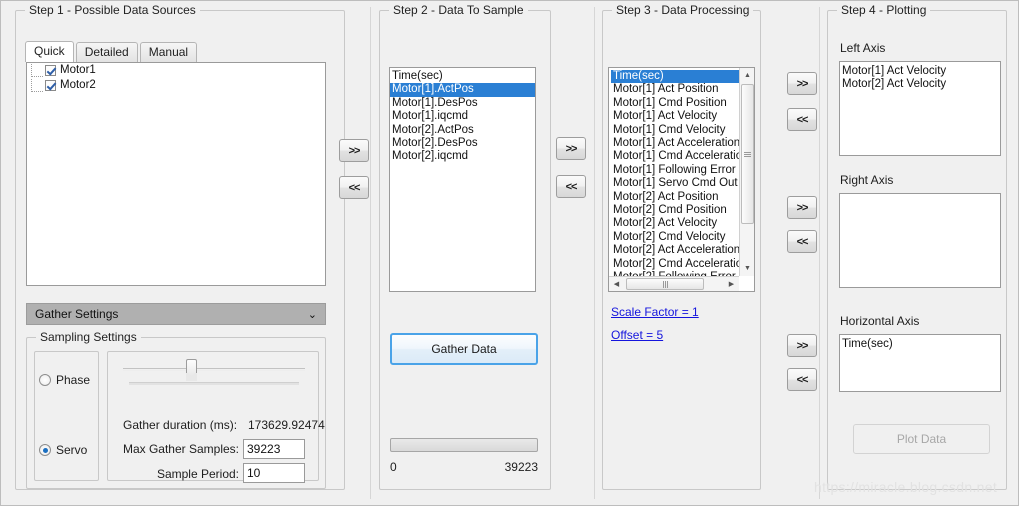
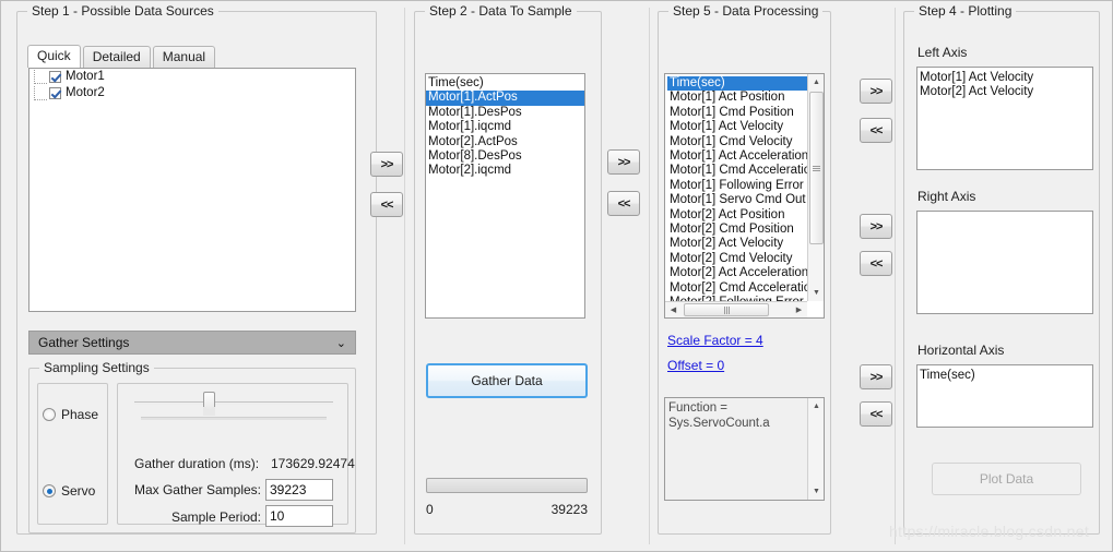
  Step 1 - Possible Data Sources
  Quick
  Detailed
  Manual
  Motor1
  Motor2
  Gather Settings
  ⌄
  Sampling Settings
  Phase
  Servo
  Gather duration (ms):
  173629.92474
  Max Gather Samples:
  39223
  Sample Period:
  10
  >>
  <<
  Step 2 - Data To Sample
  Time(sec)
  Motor[1].ActPos
  Motor[1].DesPos
  Motor[1].iqcmd
  Motor[2].ActPos
- Motor[2].DesPos
+ Motor[8].DesPos
  Motor[2].iqcmd
  Gather Data
  0
  39223
  >>
  <<
- Step 3 - Data Processing
+ Step 5 - Data Processing
  Time(sec)
  Motor[1] Act Position
  Motor[1] Cmd Position
  Motor[1] Act Velocity
  Motor[1] Cmd Velocity
  Motor[1] Act Acceleration
  Motor[1] Cmd Accelerati
  Motor[1] Following Error
  Motor[1] Servo Cmd Out
  Motor[2] Act Position
  Motor[2] Cmd Position
  Motor[2] Act Velocity
  Motor[2] Cmd Velocity
  Motor[2] Act Acceleration
  Motor[2] Cmd Accelerati
- Scale Factor = 1
+ Scale Factor = 4
- Offset = 5
+ Offset = 0
+ Function =
+ Sys.ServoCount.a
  >>
  <<
  >>
  <<
  >>
  <<
  Step 4 - Plotting
  Left Axis
  Motor[1] Act Velocity
  Motor[2] Act Velocity
  Right Axis
  Horizontal Axis
  Time(sec)
  Plot Data
  https://miracle.blog.csdn.net
